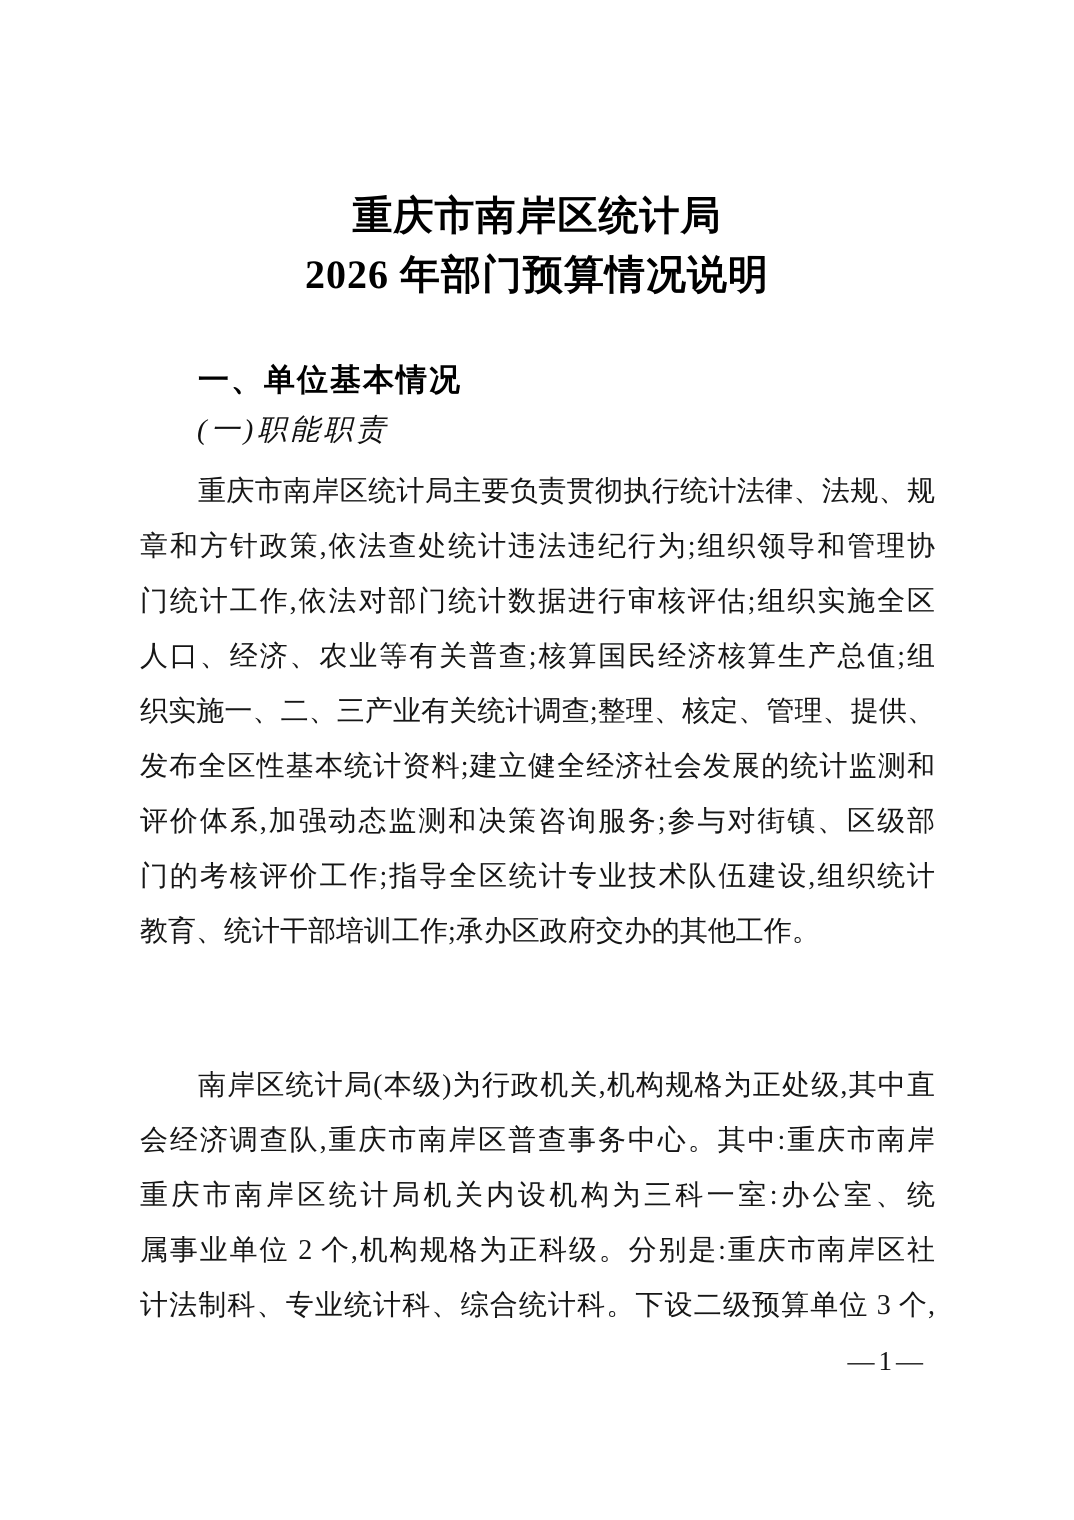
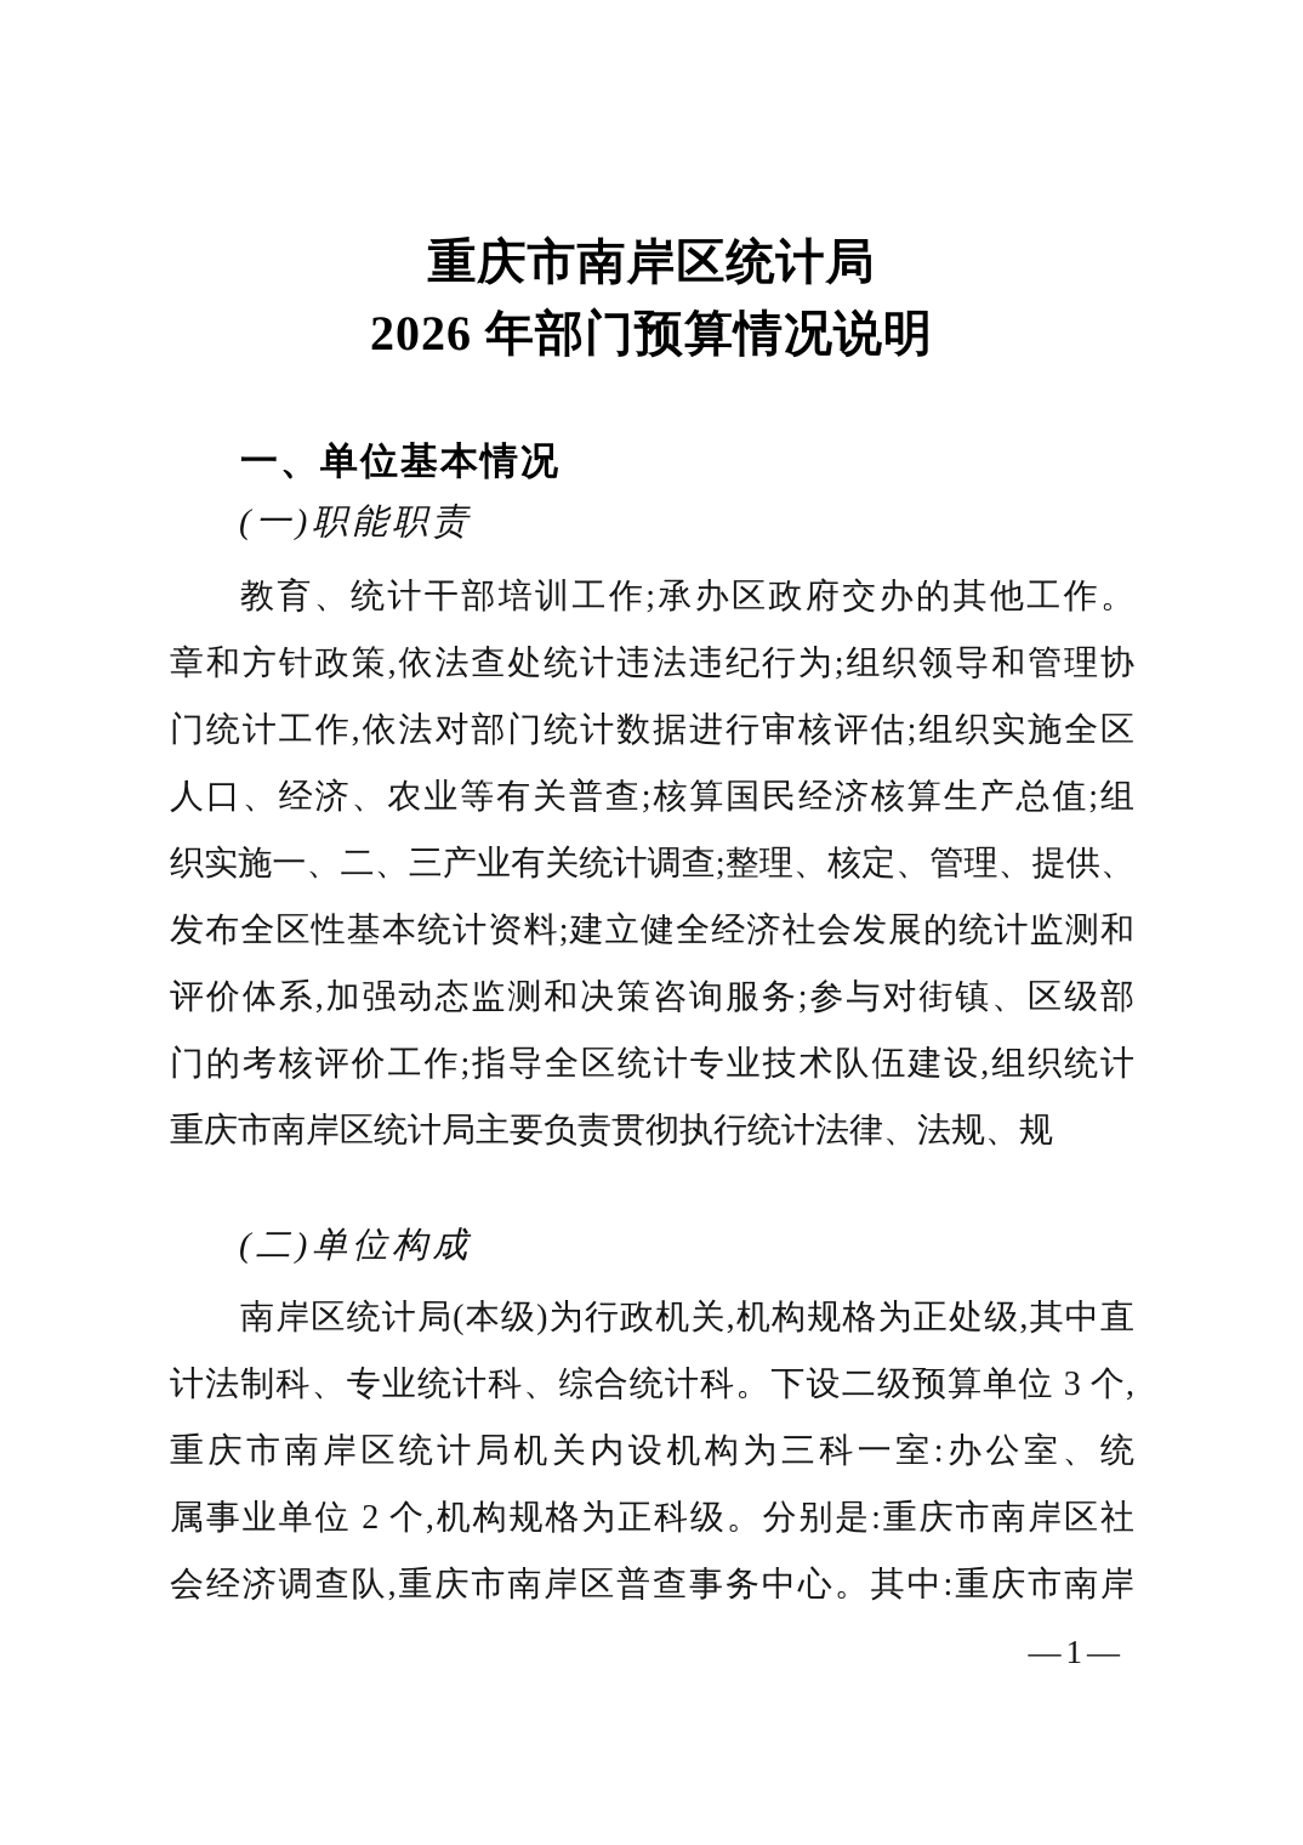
  重庆市南岸区统计局
  2026 年部门预算情况说明
  一、单位基本情况
  (一)职能职责
- 重庆市南岸区统计局主要负责贯彻执行统计法律、法规、规
+ 教育、统计干部培训工作;承办区政府交办的其他工作。
  章和方针政策,依法查处统计违法违纪行为;组织领导和管理协
  门统计工作,依法对部门统计数据进行审核评估;组织实施全区
  人口、经济、农业等有关普查;核算国民经济核算生产总值;组
  织实施一、二、三产业有关统计调查;整理、核定、管理、提供、
  发布全区性基本统计资料;建立健全经济社会发展的统计监测和
  评价体系,加强动态监测和决策咨询服务;参与对街镇、区级部
  门的考核评价工作;指导全区统计专业技术队伍建设,组织统计
- 教育、统计干部培训工作;承办区政府交办的其他工作。
+ 重庆市南岸区统计局主要负责贯彻执行统计法律、法规、规
+ (二)单位构成
  南岸区统计局(本级)为行政机关,机构规格为正处级,其中直
- 会经济调查队,重庆市南岸区普查事务中心。其中:重庆市南岸
+ 计法制科、专业统计科、综合统计科。下设二级预算单位 3 个,
  重庆市南岸区统计局机关内设机构为三科一室:办公室、统
  属事业单位 2 个,机构规格为正科级。分别是:重庆市南岸区社
- 计法制科、专业统计科、综合统计科。下设二级预算单位 3 个,
+ 会经济调查队,重庆市南岸区普查事务中心。其中:重庆市南岸
  —1—
